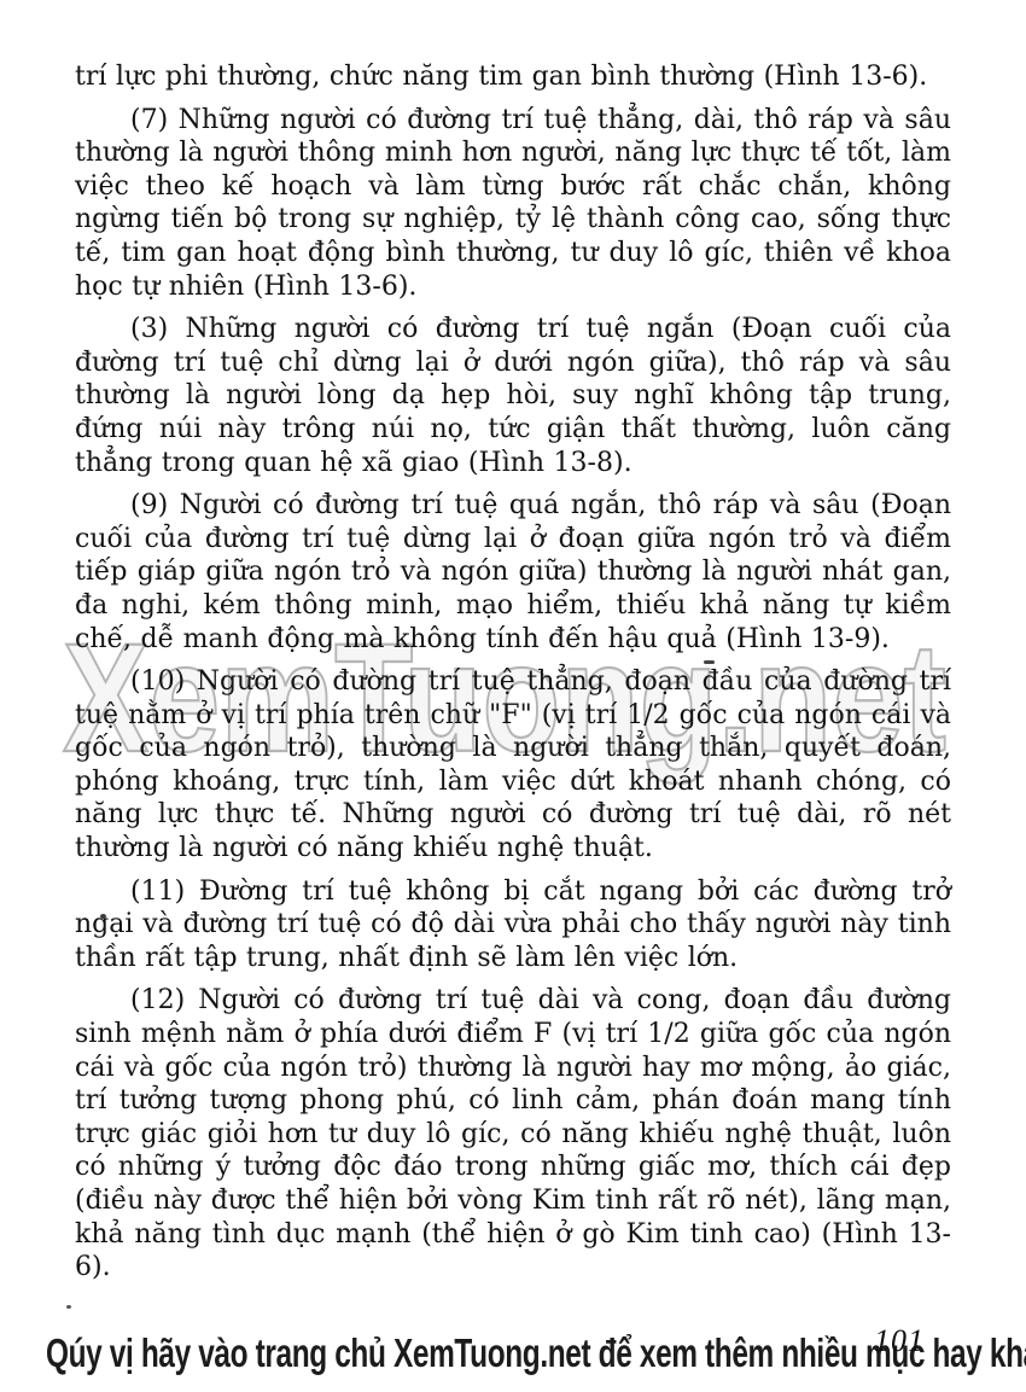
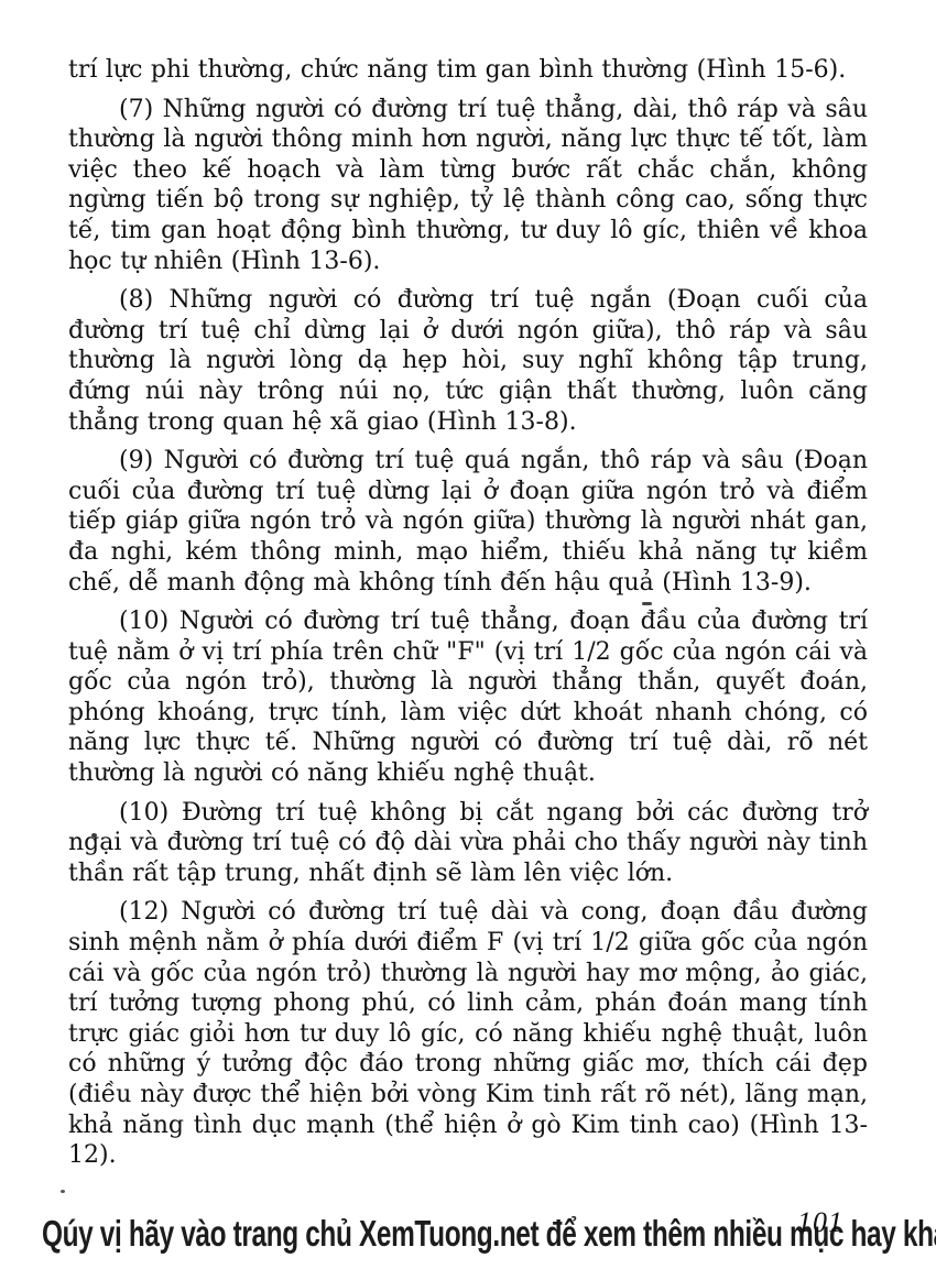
- XemTuong.net
- trí lực phi thường, chức năng tim gan bình thường (Hình 13-6).
+ trí lực phi thường, chức năng tim gan bình thường (Hình 15-6).
  (7) Những người có đường trí tuệ thẳng, dài, thô ráp và sâu thường là người thông minh hơn người, năng lực thực tế tốt, làm việc theo kế hoạch và làm từng bước rất chắc chắn, không ngừng tiến bộ trong sự nghiệp, tỷ lệ thành công cao, sống thực tế, tim gan hoạt động bình thường, tư duy lô gíc, thiên về khoa học tự nhiên (Hình 13-6).
- (3) Những người có đường trí tuệ ngắn (Đoạn cuối của đường trí tuệ chỉ dừng lại ở dưới ngón giữa), thô ráp và sâu thường là người lòng dạ hẹp hòi, suy nghĩ không tập trung, đứng núi này trông núi nọ, tức giận thất thường, luôn căng thẳng trong quan hệ xã giao (Hình 13-8).
+ (8) Những người có đường trí tuệ ngắn (Đoạn cuối của đường trí tuệ chỉ dừng lại ở dưới ngón giữa), thô ráp và sâu thường là người lòng dạ hẹp hòi, suy nghĩ không tập trung, đứng núi này trông núi nọ, tức giận thất thường, luôn căng thẳng trong quan hệ xã giao (Hình 13-8).
  (9) Người có đường trí tuệ quá ngắn, thô ráp và sâu (Đoạn cuối của đường trí tuệ dừng lại ở đoạn giữa ngón trỏ và điểm tiếp giáp giữa ngón trỏ và ngón giữa) thường là người nhát gan, đa nghi, kém thông minh, mạo hiểm, thiếu khả năng tự kiềm chế, dễ manh động mà không tính đến hậu quả (Hình 13-9).
  (10) Người có đường trí tuệ thẳng, đoạn đầu của đường trí tuệ nằm ở vị trí phía trên chữ "F" (vị trí 1/2 gốc của ngón cái và gốc của ngón trỏ), thường là người thẳng thắn, quyết đoán, phóng khoáng, trực tính, làm việc dứt khoát nhanh chóng, có năng lực thực tế. Những người có đường trí tuệ dài, rõ nét thường là người có năng khiếu nghệ thuật.
- (11) Đường trí tuệ không bị cắt ngang bởi các đường trở ngại và đường trí tuệ có độ dài vừa phải cho thấy người này tinh thần rất tập trung, nhất định sẽ làm lên việc lớn.
+ (10) Đường trí tuệ không bị cắt ngang bởi các đường trở ngại và đường trí tuệ có độ dài vừa phải cho thấy người này tinh thần rất tập trung, nhất định sẽ làm lên việc lớn.
- (12) Người có đường trí tuệ dài và cong, đoạn đầu đường sinh mệnh nằm ở phía dưới điểm F (vị trí 1/2 giữa gốc của ngón cái và gốc của ngón trỏ) thường là người hay mơ mộng, ảo giác, trí tưởng tượng phong phú, có linh cảm, phán đoán mang tính trực giác giỏi hơn tư duy lô gíc, có năng khiếu nghệ thuật, luôn có những ý tưởng độc đáo trong những giấc mơ, thích cái đẹp (điều này được thể hiện bởi vòng Kim tinh rất rõ nét), lãng mạn, khả năng tình dục mạnh (thể hiện ở gò Kim tinh cao) (Hình 13-6).
+ (12) Người có đường trí tuệ dài và cong, đoạn đầu đường sinh mệnh nằm ở phía dưới điểm F (vị trí 1/2 giữa gốc của ngón cái và gốc của ngón trỏ) thường là người hay mơ mộng, ảo giác, trí tưởng tượng phong phú, có linh cảm, phán đoán mang tính trực giác giỏi hơn tư duy lô gíc, có năng khiếu nghệ thuật, luôn có những ý tưởng độc đáo trong những giấc mơ, thích cái đẹp (điều này được thể hiện bởi vòng Kim tinh rất rõ nét), lãng mạn, khả năng tình dục mạnh (thể hiện ở gò Kim tinh cao) (Hình 13-12).
  101
  Qúy vị hãy vào trang chủ XemTuong.net để xem thêm nhiều mục hay kh
